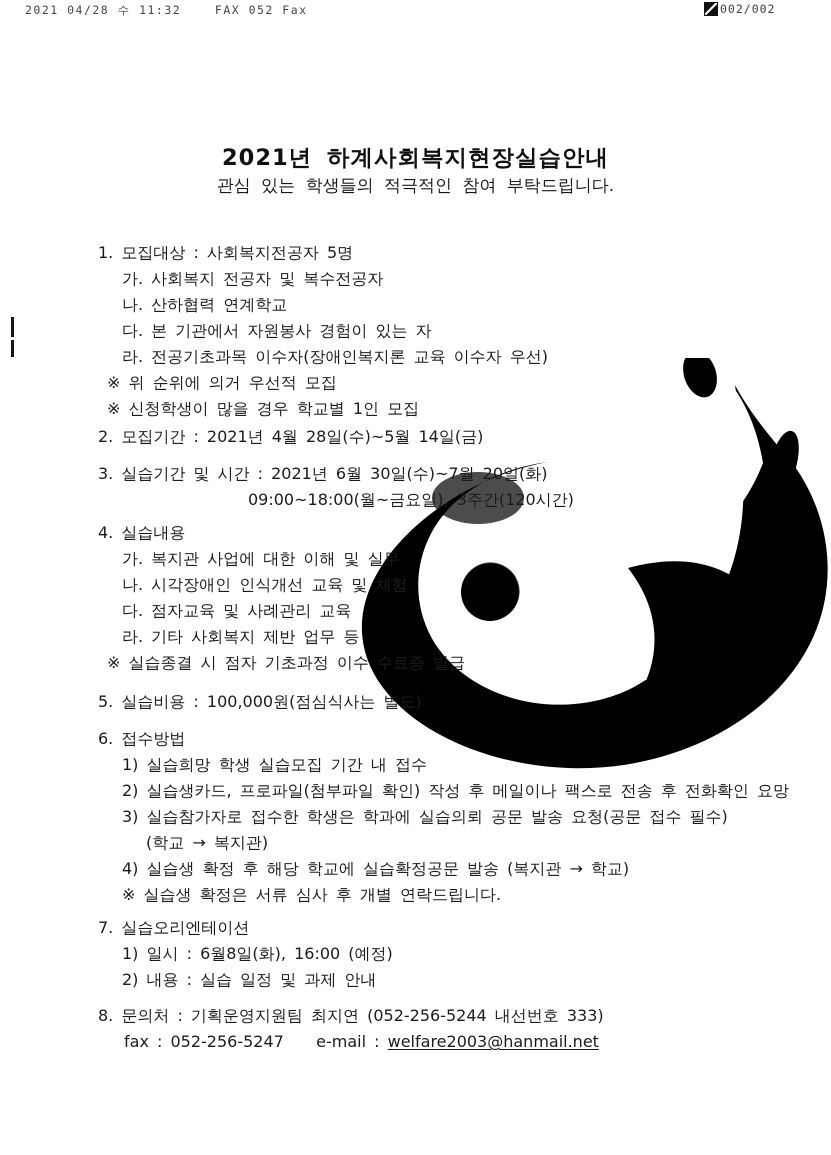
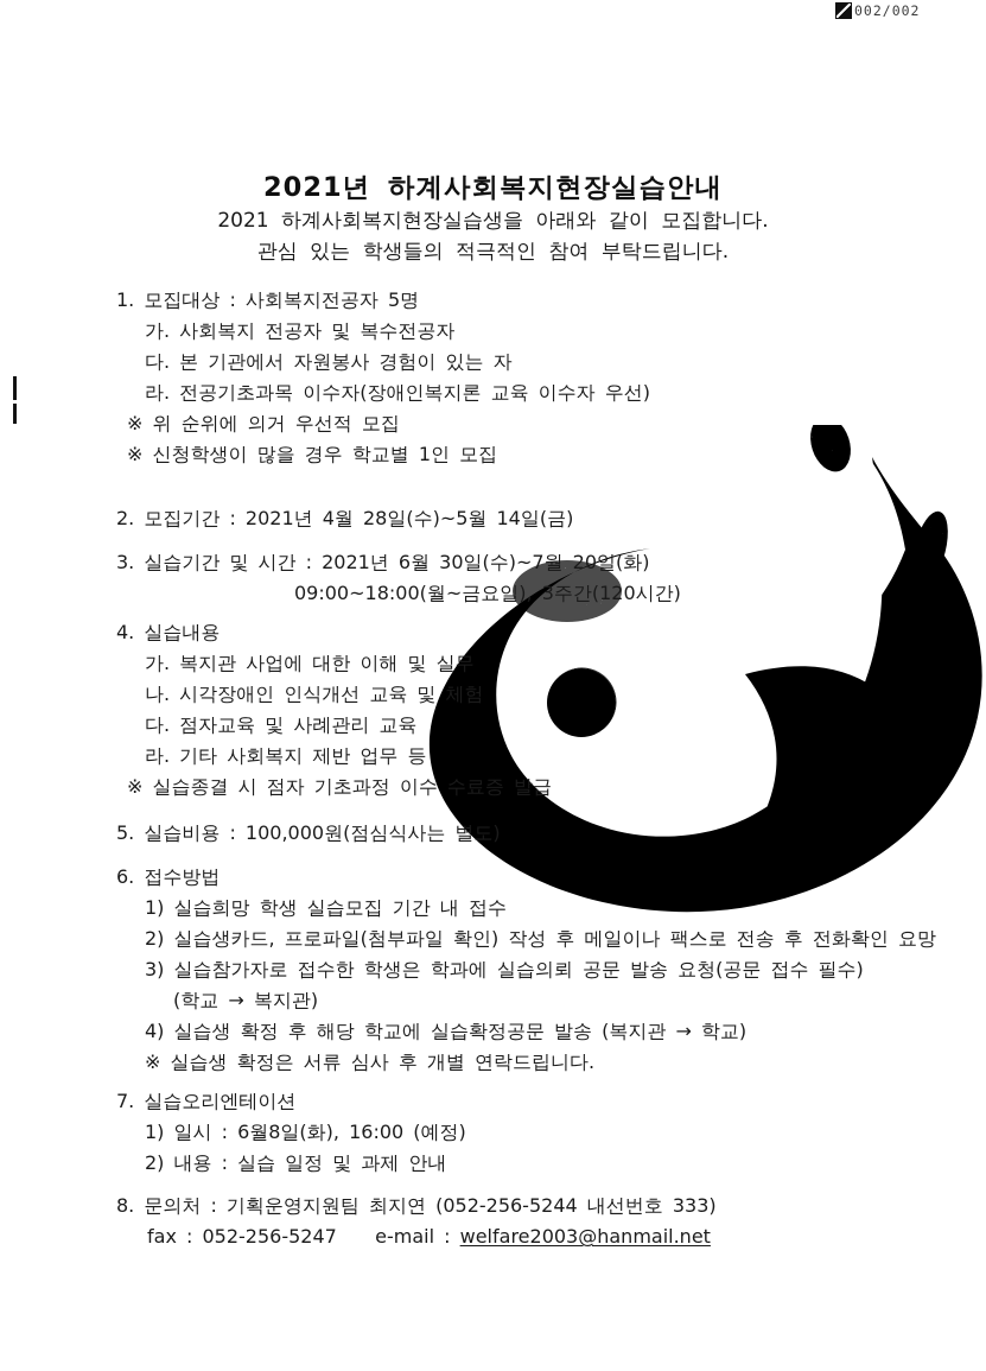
- 2021 04/28 수 11:32 FAX 052 Fax
  002/002
  2021년 하계사회복지현장실습안내
+ 2021 하계사회복지현장실습생을 아래와 같이 모집합니다.
  관심 있는 학생들의 적극적인 참여 부탁드립니다.
  1. 모집대상 : 사회복지전공자 5명
  가. 사회복지 전공자 및 복수전공자
- 나. 산하협력 연계학교
  다. 본 기관에서 자원봉사 경험이 있는 자
  라. 전공기초과목 이수자(장애인복지론 교육 이수자 우선)
  ※ 위 순위에 의거 우선적 모집
  ※ 신청학생이 많을 경우 학교별 1인 모집
  2. 모집기간 : 2021년 4월 28일(수)~5월 14일(금)
  3. 실습기간 및 시간 : 2021년 6월 30일(수)~7월 20일(화)
  09:00~18:00(월~금요일), 3주간(120시간)
  4. 실습내용
  가. 복지관 사업에 대한 이해 및 실무
  나. 시각장애인 인식개선 교육 및 체험
  다. 점자교육 및 사례관리 교육
  라. 기타 사회복지 제반 업무 등
  ※ 실습종결 시 점자 기초과정 이수 수료증 발급
  5. 실습비용 : 100,000원(점심식사는 별도)
  6. 접수방법
  1) 실습희망 학생 실습모집 기간 내 접수
  2) 실습생카드, 프로파일(첨부파일 확인) 작성 후 메일이나 팩스로 전송 후 전화확인 요망
  3) 실습참가자로 접수한 학생은 학과에 실습의뢰 공문 발송 요청(공문 접수 필수)
  (학교 → 복지관)
  4) 실습생 확정 후 해당 학교에 실습확정공문 발송 (복지관 → 학교)
  ※ 실습생 확정은 서류 심사 후 개별 연락드립니다.
  7. 실습오리엔테이션
  1) 일시 : 6월8일(화), 16:00 (예정)
  2) 내용 : 실습 일정 및 과제 안내
  8. 문의처 : 기획운영지원팀 최지연 (052-256-5244 내선번호 333)
  fax : 052-256-5247 e-mail : welfare2003@hanmail.net
